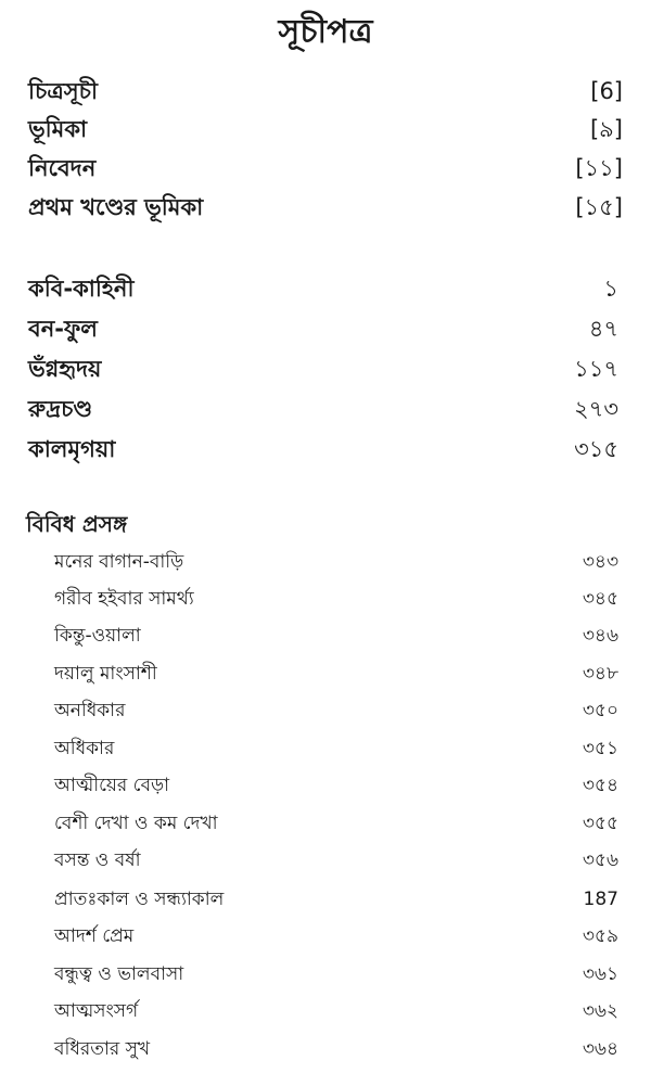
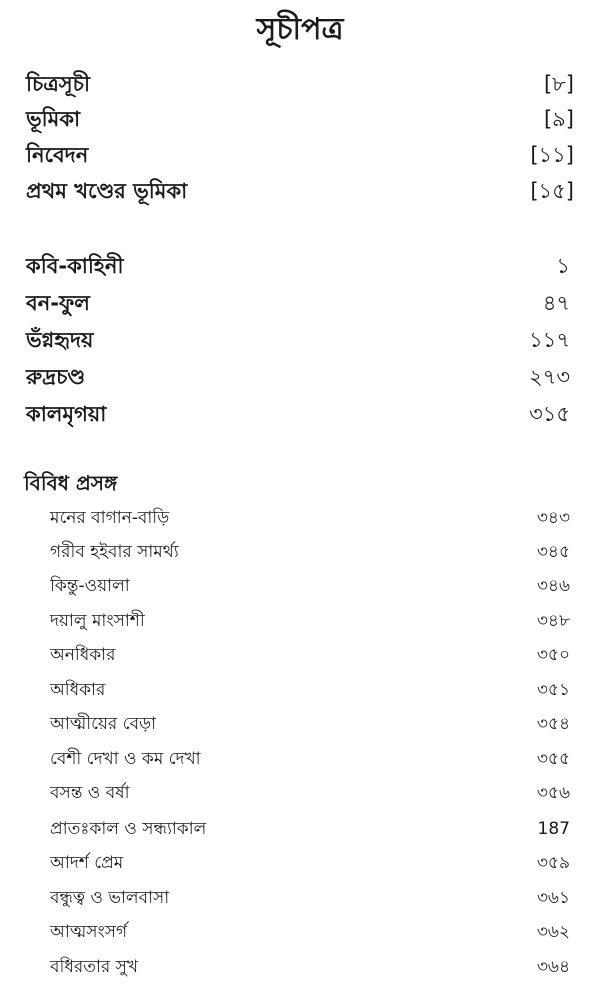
  সূচীপত্র
  চিত্রসূচী
- [6]
+ [৮]
  ভূমিকা
  [৯]
  নিবেদন
  [১১]
  প্রথম খণ্ডের ভূমিকা
  [১৫]
  কবি-কাহিনী
  ১
  বন-ফুল
  ৪৭
  ভঁগ্নহৃদয়
  ১১৭
  রুদ্রচণ্ড
  ২৭৩
  কালমৃগয়া
  ৩১৫
  বিবিধ প্রসঙ্গ
  মনের বাগান-বাড়ি
  ৩৪৩
  গরীব হইবার সামর্থ্য
  ৩৪৫
  কিন্তু-ওয়ালা
  ৩৪৬
  দয়ালু মাংসাশী
  ৩৪৮
  অনধিকার
  ৩৫০
  অধিকার
  ৩৫১
  আত্মীয়ের বেড়া
  ৩৫৪
  বেশী দেখা ও কম দেখা
  ৩৫৫
  বসন্ত ও বর্ষা
  ৩৫৬
  প্রাতঃকাল ও সন্ধ্যাকাল
  187
  আদর্শ প্রেম
  ৩৫৯
  বন্ধুত্ব ও ভালবাসা
  ৩৬১
  আত্মসংসর্গ
  ৩৬২
  বধিরতার সুখ
  ৩৬৪
